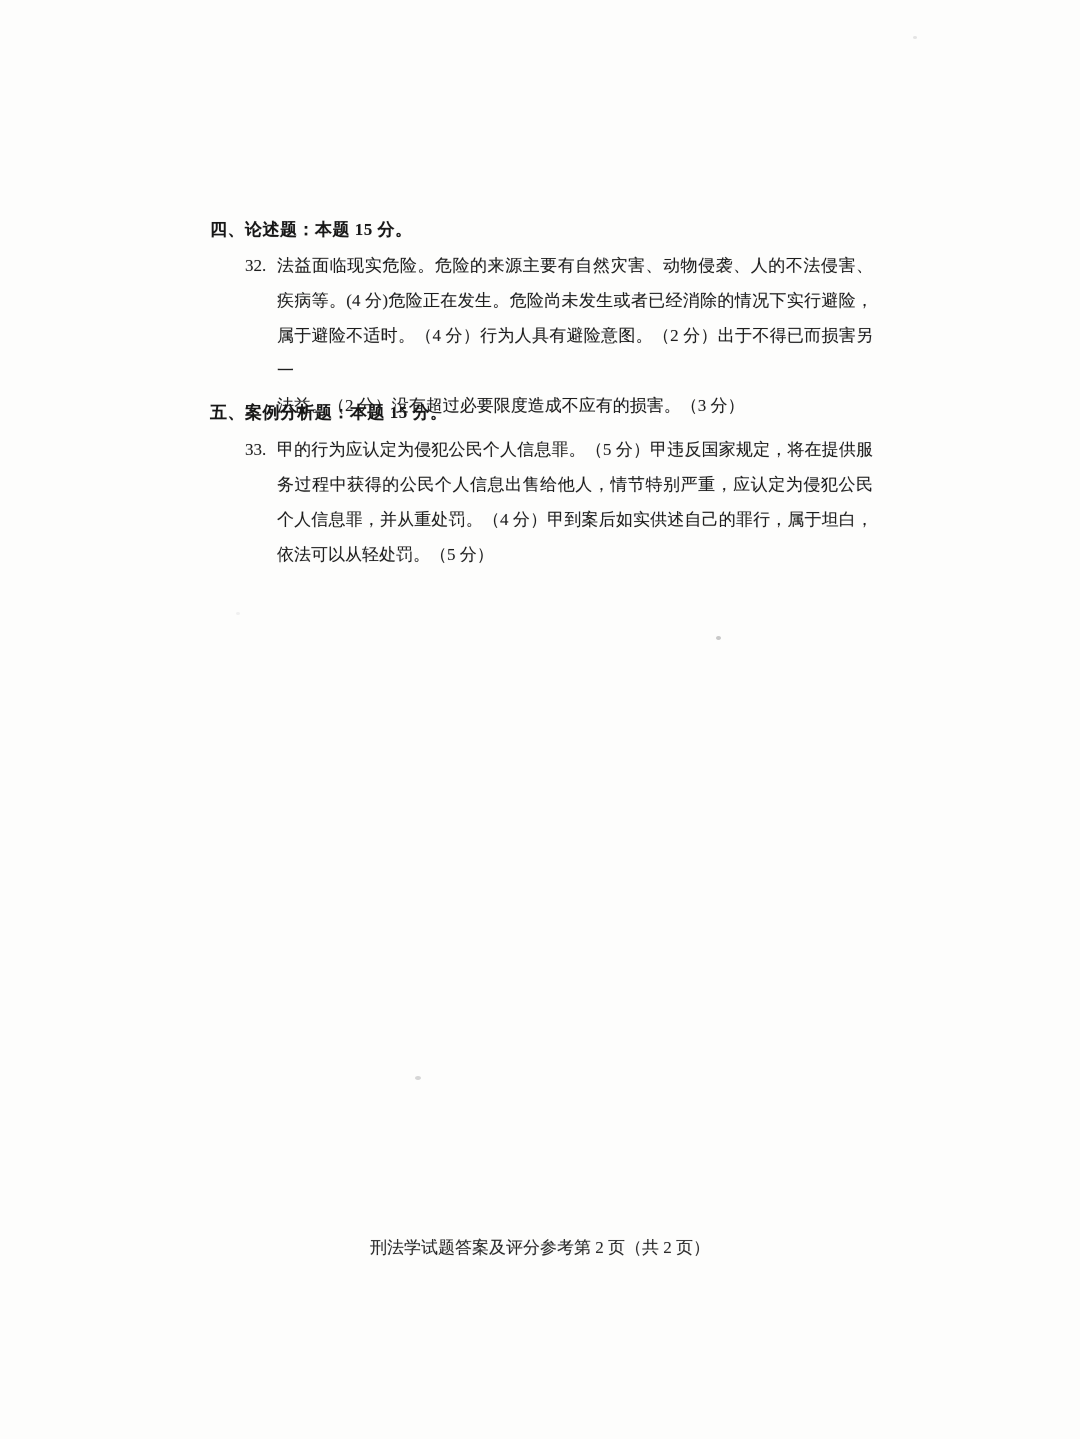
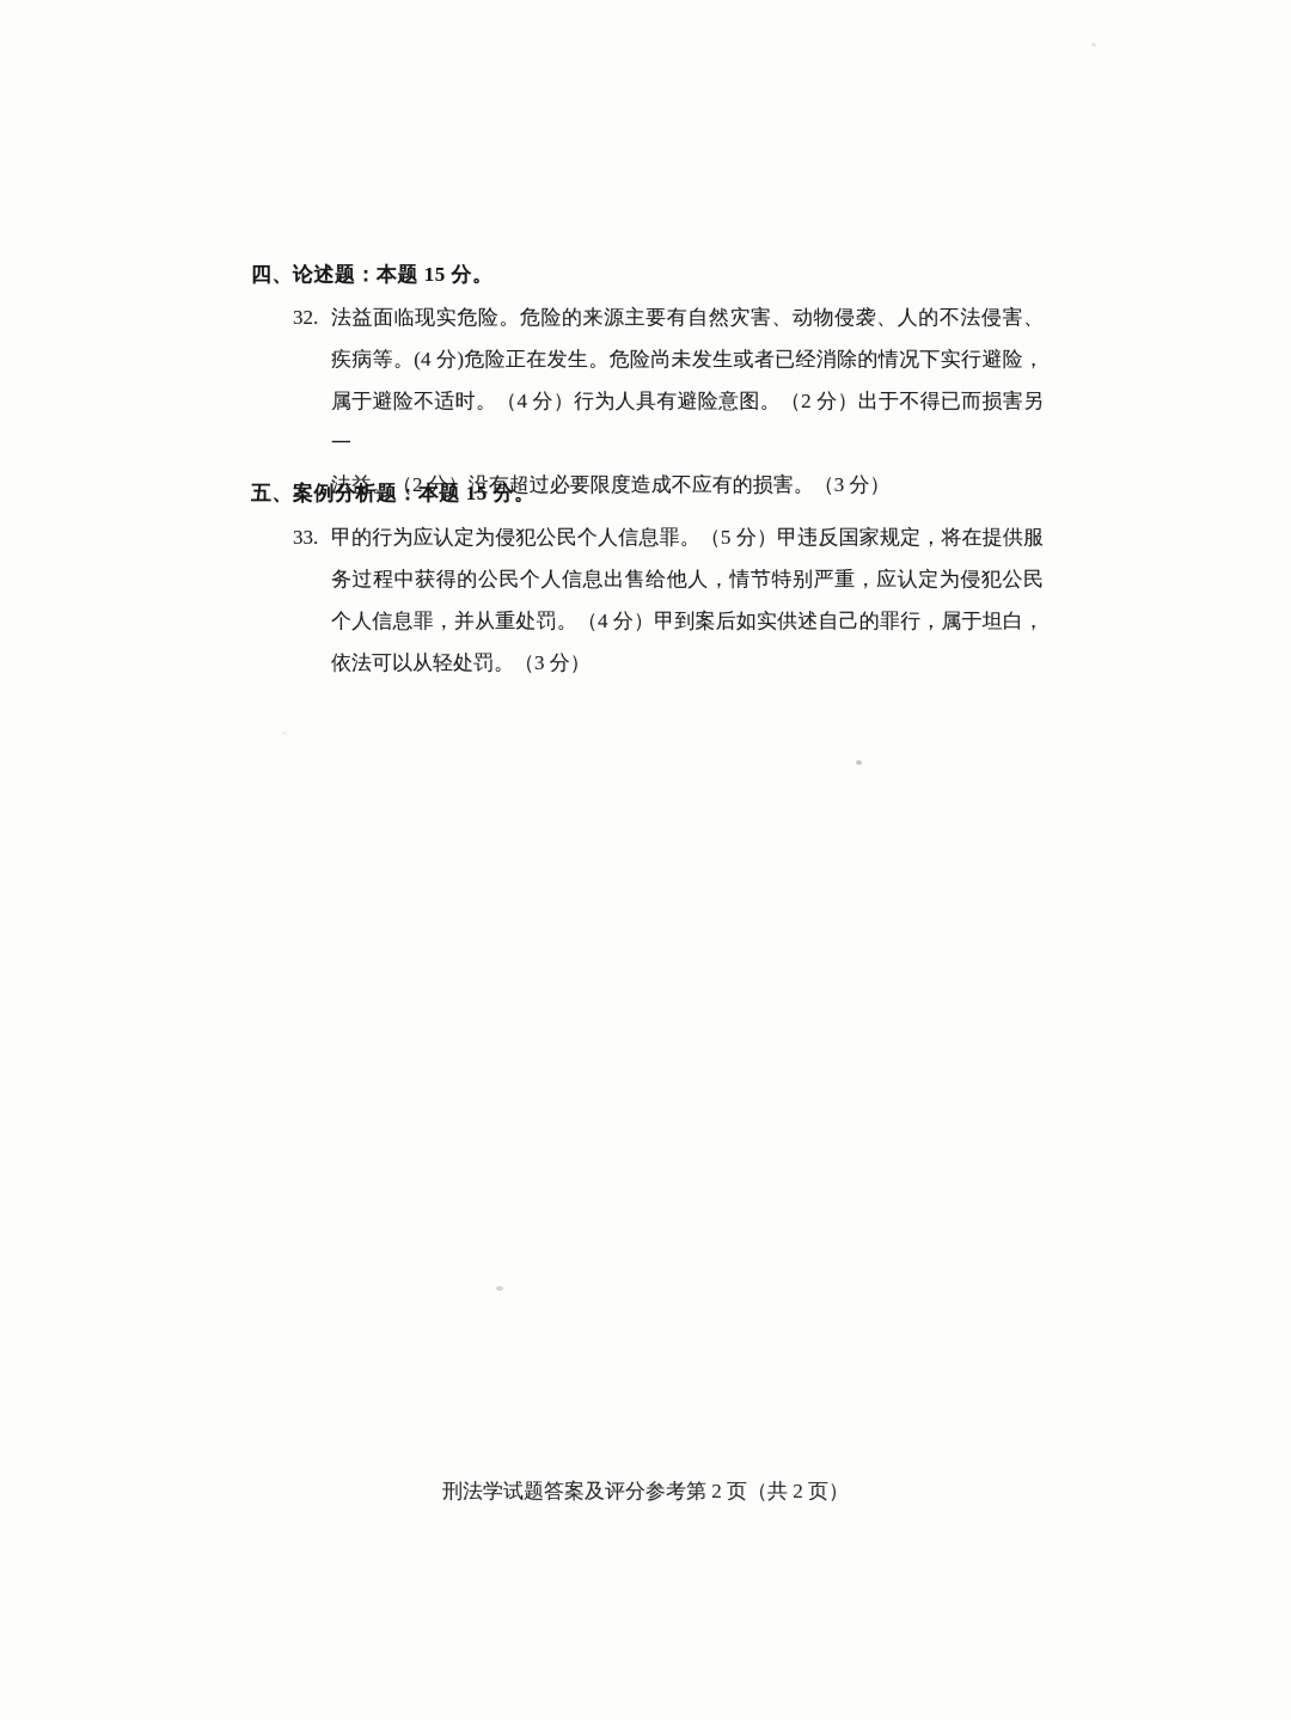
  四、论述题：本题 15 分。
  32.
  法益面临现实危险。危险的来源主要有自然灾害、动物侵袭、人的不法侵害、
  疾病等。(4 分)危险正在发生。危险尚未发生或者已经消除的情况下实行避险，
  属于避险不适时。（4 分）行为人具有避险意图。（2 分）出于不得已而损害另一
  法益。（2 分）没有超过必要限度造成不应有的损害。（3 分）
  五、案例分析题：本题 15 分。
  33.
  甲的行为应认定为侵犯公民个人信息罪。（5 分）甲违反国家规定，将在提供服
  务过程中获得的公民个人信息出售给他人，情节特别严重，应认定为侵犯公民
  个人信息罪，并从重处罚。（4 分）甲到案后如实供述自己的罪行，属于坦白，
- 依法可以从轻处罚。（5 分）
+ 依法可以从轻处罚。（3 分）
  刑法学试题答案及评分参考第 2 页（共 2 页）
